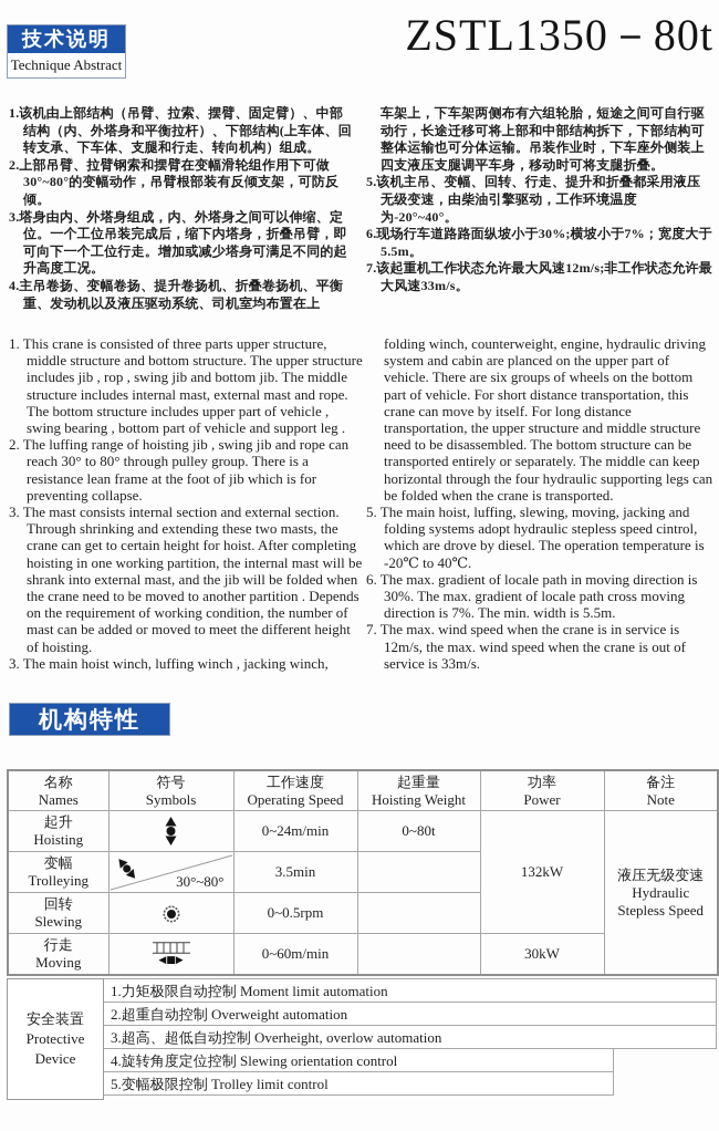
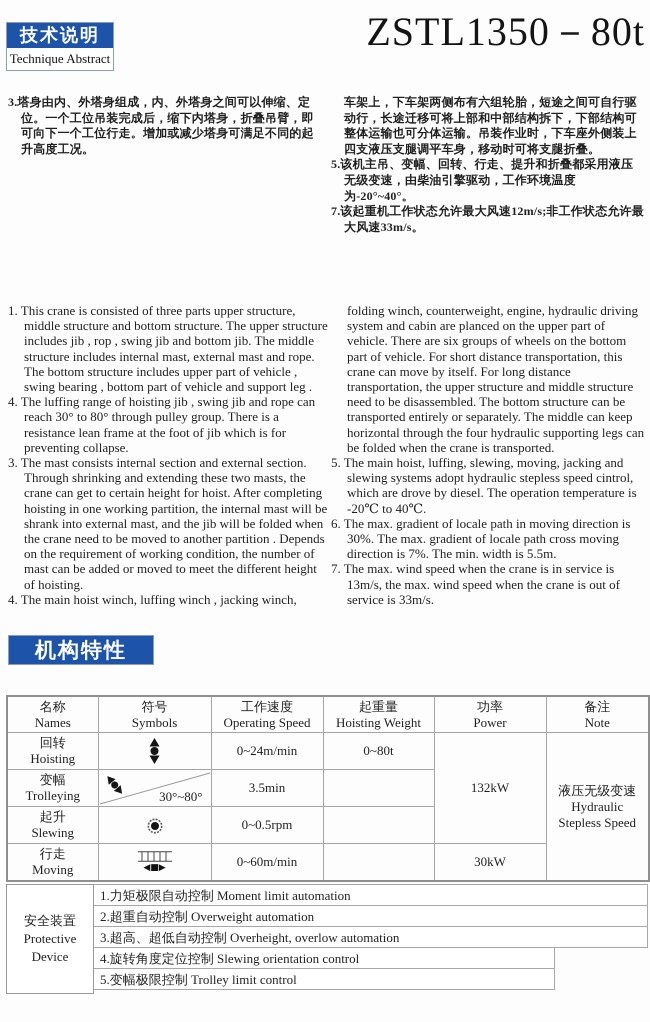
  技术说明
  Technique Abstract
  ZSTL1350－80t
- 1.该机由上部结构（吊臂、拉索、摆臂、固定臂）、中部结构（内、外塔身和平衡拉杆）、下部结构(上车体、回转支承、下车体、支腿和行走、转向机构）组成。
- 2.上部吊臂、拉臂钢索和摆臂在变幅滑轮组作用下可做30°~80°的变幅动作，吊臂根部装有反倾支架，可防反倾。
  3.塔身由内、外塔身组成，内、外塔身之间可以伸缩、定位。一个工位吊装完成后，缩下内塔身，折叠吊臂，即可向下一个工位行走。增加或减少塔身可满足不同的起升高度工况。
- 4.主吊卷扬、变幅卷扬、提升卷扬机、折叠卷扬机、平衡重、发动机以及液压驱动系统、司机室均布置在上
  车架上，下车架两侧布有六组轮胎，短途之间可自行驱动行，长途迁移可将上部和中部结构拆下，下部结构可整体运输也可分体运输。吊装作业时，下车座外侧装上四支液压支腿调平车身，移动时可将支腿折叠。
  5.该机主吊、变幅、回转、行走、提升和折叠都采用液压无级变速，由柴油引擎驱动，工作环境温度为-20°~40°。
- 6.现场行车道路路面纵坡小于30%;横坡小于7%；宽度大于5.5m。
  7.该起重机工作状态允许最大风速12m/s;非工作状态允许最大风速33m/s。
  1. This crane is consisted of three parts upper structure, middle structure and bottom structure. The upper structure includes jib , rop , swing jib and bottom jib. The middle structure includes internal mast, external mast and rope. The bottom structure includes upper part of vehicle , swing bearing , bottom part of vehicle and support leg .
- 2. The luffing range of hoisting jib , swing jib and rope can reach 30° to 80° through pulley group. There is a resistance lean frame at the foot of jib which is for preventing collapse.
+ 4. The luffing range of hoisting jib , swing jib and rope can reach 30° to 80° through pulley group. There is a resistance lean frame at the foot of jib which is for preventing collapse.
  3. The mast consists internal section and external section. Through shrinking and extending these two masts, the crane can get to certain height for hoist. After completing hoisting in one working partition, the internal mast will be shrank into external mast, and the jib will be folded when the crane need to be moved to another partition . Depends on the requirement of working condition, the number of mast can be added or moved to meet the different height of hoisting.
- 3. The main hoist winch, luffing winch , jacking winch,
+ 4. The main hoist winch, luffing winch , jacking winch,
  folding winch, counterweight, engine, hydraulic driving system and cabin are planced on the upper part of vehicle. There are six groups of wheels on the bottom part of vehicle. For short distance transportation, this crane can move by itself. For long distance transportation, the upper structure and middle structure need to be disassembled. The bottom structure can be transported entirely or separately. The middle can keep horizontal through the four hydraulic supporting legs can be folded when the crane is transported.
- 5. The main hoist, luffing, slewing, moving, jacking and folding systems adopt hydraulic stepless speed cintrol, which are drove by diesel. The operation temperature is -20℃ to 40℃.
+ 5. The main hoist, luffing, slewing, moving, jacking and slewing systems adopt hydraulic stepless speed cintrol, which are drove by diesel. The operation temperature is -20℃ to 40℃.
  6. The max. gradient of locale path in moving direction is 30%. The max. gradient of locale path cross moving direction is 7%. The min. width is 5.5m.
- 7. The max. wind speed when the crane is in service is 12m/s, the max. wind speed when the crane is out of service is 33m/s.
+ 7. The max. wind speed when the crane is in service is 13m/s, the max. wind speed when the crane is out of service is 33m/s.
  机构特性
  名称 Names	符号 Symbols	工作速度 Operating Speed	起重量 Hoisting Weight	功率 Power	备注 Note
- 起升 Hoisting		0~24m/min	0~80t	132kW	液压无级变速 Hydraulic Stepless Speed
+ 回转 Hoisting		0~24m/min	0~80t	132kW	液压无级变速 Hydraulic Stepless Speed
  变幅 Trolleying	30°~80°	3.5min
- 回转 Slewing		0~0.5rpm
+ 起升 Slewing		0~0.5rpm
  行走 Moving	◀■▶	0~60m/min		30kW
  安全装置
  Protective
  Device
  1.力矩极限自动控制 Moment limit automation
  2.超重自动控制 Overweight automation
  3.超高、超低自动控制 Overheight, overlow automation
  4.旋转角度定位控制 Slewing orientation control
  5.变幅极限控制 Trolley limit control
